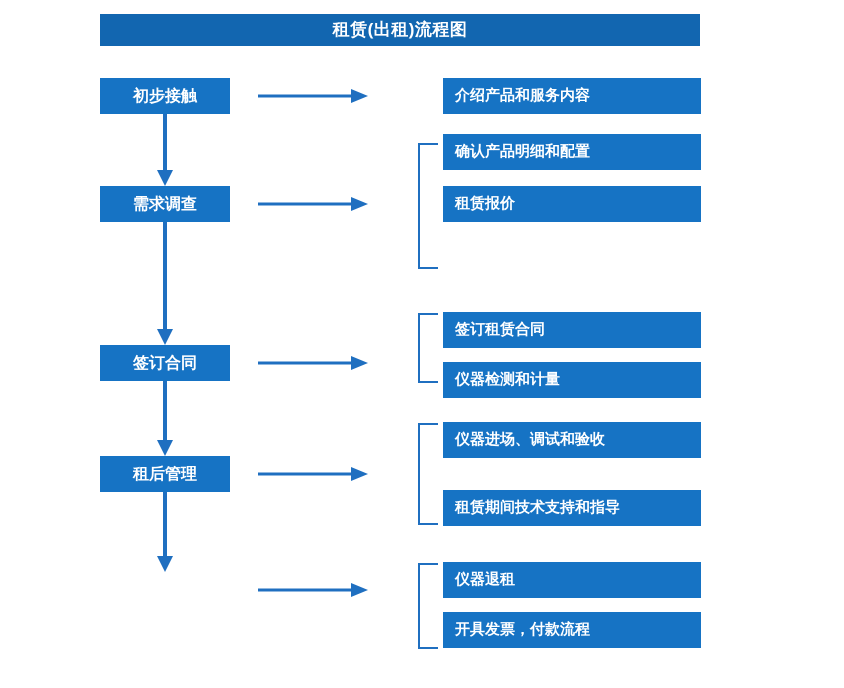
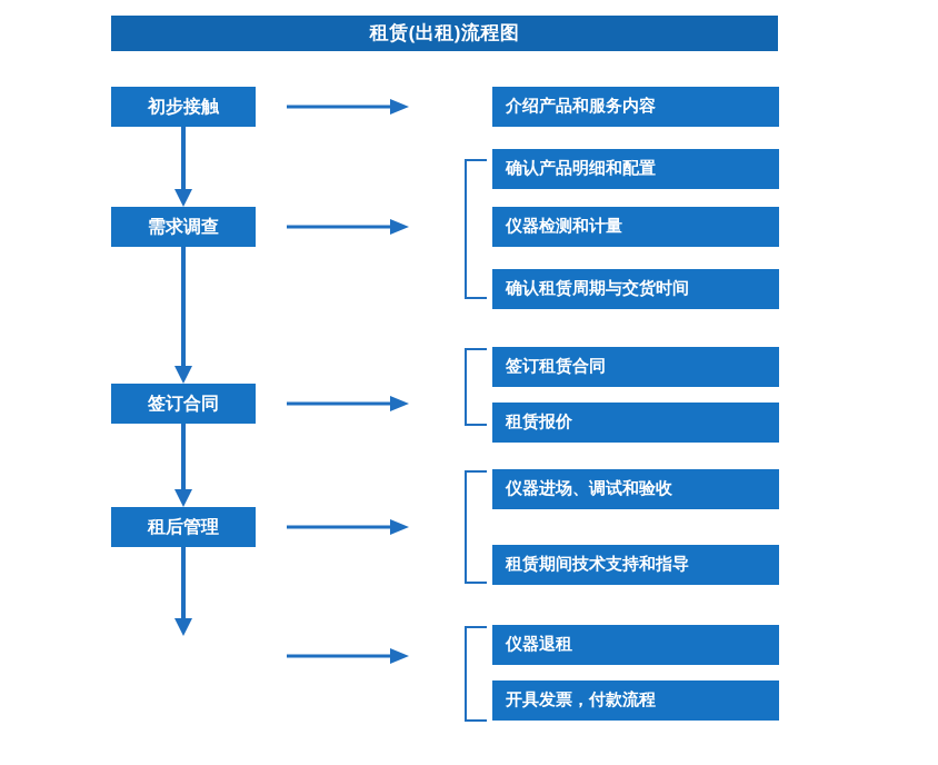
  租赁(出租)流程图
  初步接触
  需求调查
  签订合同
  租后管理
  介绍产品和服务内容
  确认产品明细和配置
- 租赁报价
+ 仪器检测和计量
+ 确认租赁周期与交货时间
  签订租赁合同
- 仪器检测和计量
+ 租赁报价
  仪器进场、调试和验收
  租赁期间技术支持和指导
  仪器退租
  开具发票，付款流程
